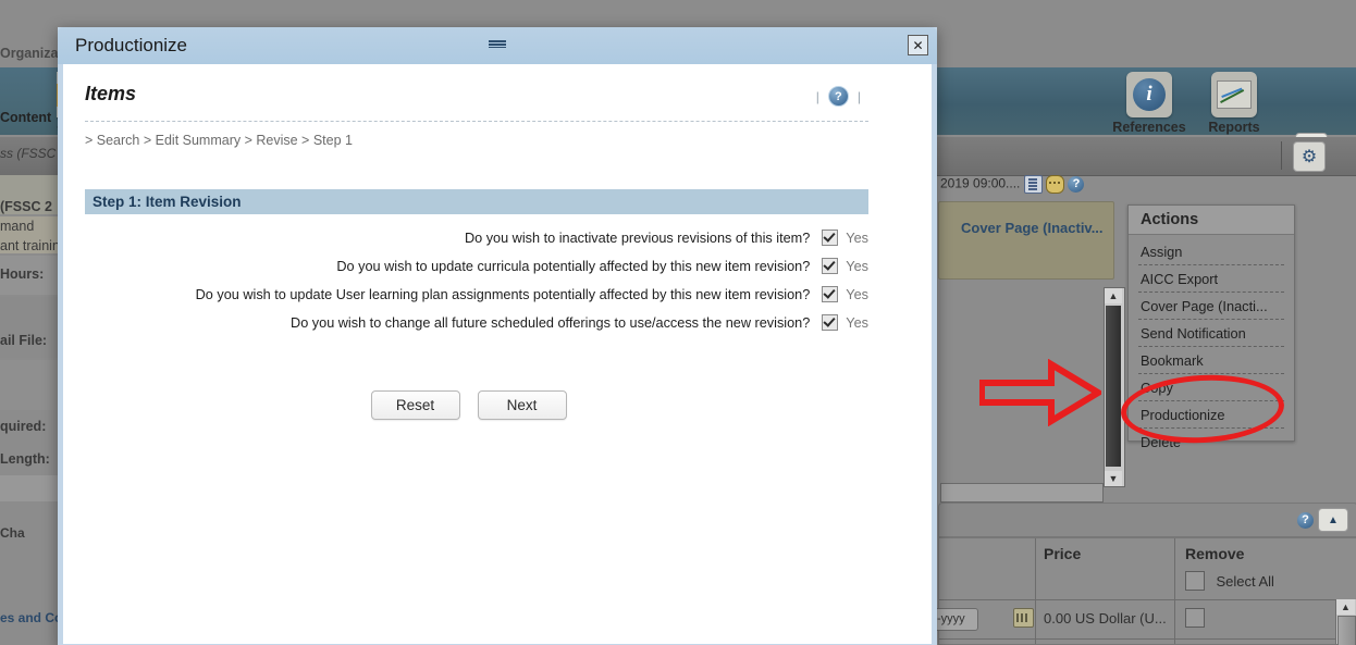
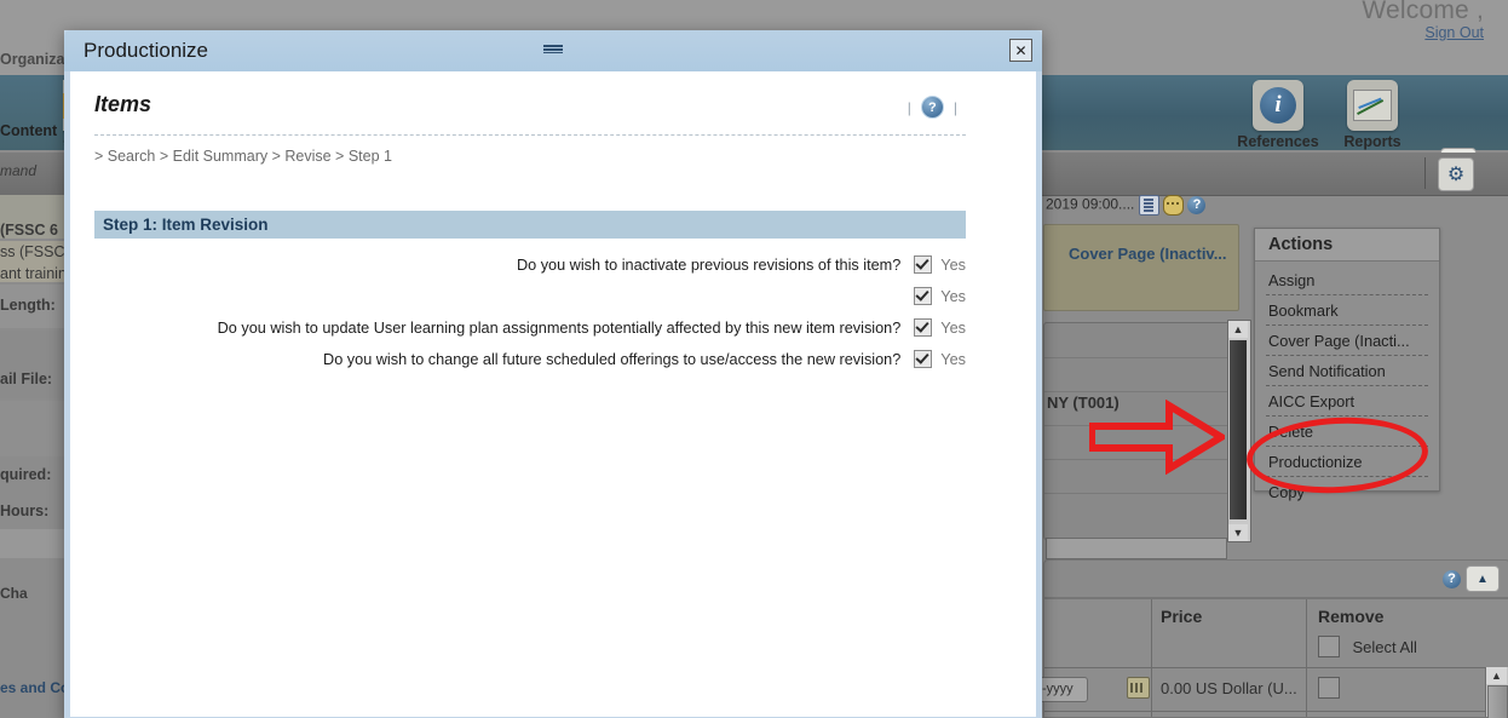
+ Welcome ,
+ Sign Out
  i
  References
  Reports
  ⚙
- (FSSC 2
+ (FSSC 6
- mand
+ ss (FSSC
  ant trainin
- Hours:
+ Length:
  ail File:
  quired:
- Length:
+ Hours:
  Cha
  es and C
  Organiza
  Content
- ss (FSSC
+ mand
  2019 09:00.... ?
  Cover Page (Inactiv...
+ NY (T001)
  ▲
  ▼
  ?
  ▲
  Price
  Remove
  Select All
  0.00 US Dollar (U...
  ▲
  Actions
  Assign
- AICC Export
+ Bookmark
  Cover Page (Inacti...
  Send Notification
- Bookmark
+ AICC Export
- Copy
+ Delete
  Productionize
- Delete
+ Copy
  Items
  |
  ?
  |
  > Search > Edit Summary > Revise > Step 1
  Step 1: Item Revision
  Do you wish to inactivate previous revisions of this item?
  Yes
- Do you wish to update curricula potentially affected by this new item revision?
  Yes
  Do you wish to update User learning plan assignments potentially affected by this new item revision?
  Yes
  Do you wish to change all future scheduled offerings to use/access the new revision?
  Yes
- Reset
- Next
  Productionize
  ✕
